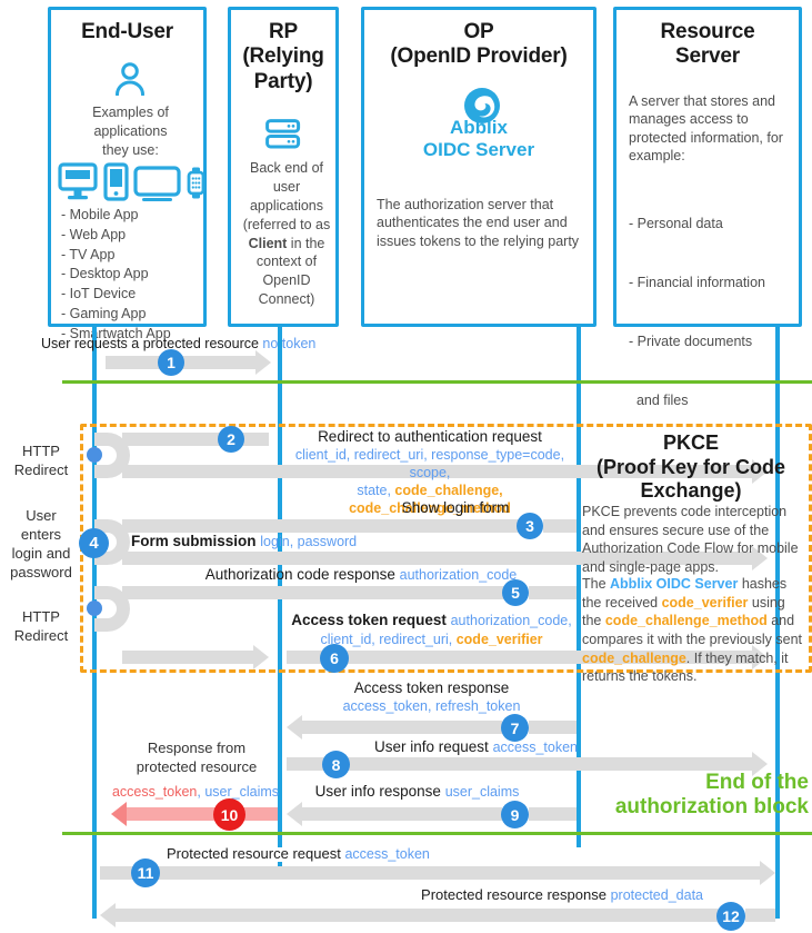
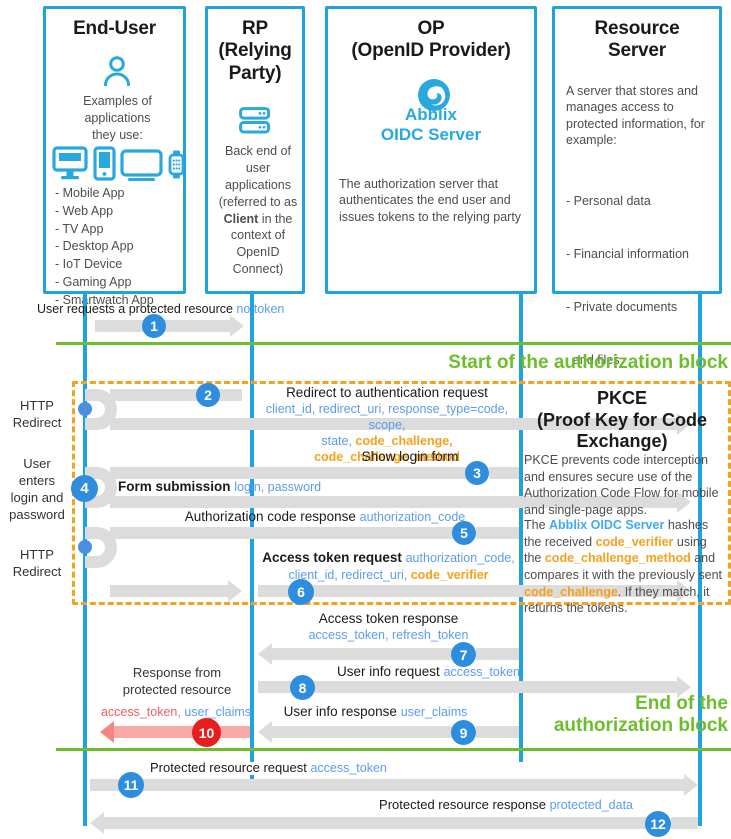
  End-User
  Examples of
  applications
  they use:
  - Mobile App
  - Web App
  - TV App
  - Desktop App
  - IoT Device
  - Gaming App
  - Smrtwatch App
  RP
  (Relying
  Party)
  Back end of user applications (referred to as Client in the context of OpenID Connect)
  OP
  (OpenID Provider)
  Abblix
  OIDC Server
  The authorization server that authenticates the end user and issues tokens to the relying party
  Resource
  Server
  A server that stores and manages access to protected information, for example:
  - Personal data
  - Financial information
  - Private documents
  and files
  User requests a protected resource no token
  1
+ Start of the authorization block
  HTTP
  Redirect
  2
  Redirect to authentication request
  client_id, redirect_uri, response_type=code, scope,
  state, code_challenge, code_challenge_method
  Show login form
  3
  User
  enters
  login and
  password
  4
  Form submission login, password
  Authorization code response authorization_code
  5
  HTTP
  Redirect
  6
  Access token request authorization_code,
  client_id, redirect_uri, code_verifier
  PKCE
  (Proof Key for Code
  Exchange)
  PKCE prevents code interception and ensures secure use of the Authorization Code Flow for mobile and single-page apps.
  The Abblix OIDC Server hashes the received code_verifier using the code_challenge_method and compares it with the previously sent code_challenge. If they match, it returns the tokens.
  Access token response
  access_token, refresh_token
  7
  User info request access_token
  8
  User info response user_claims
  9
  Response from
  protected resource
  access_token, user_claims
  10
  End of the
  authorization block
  Protected resource request access_token
  11
  Protected resource response protected_data
  12
